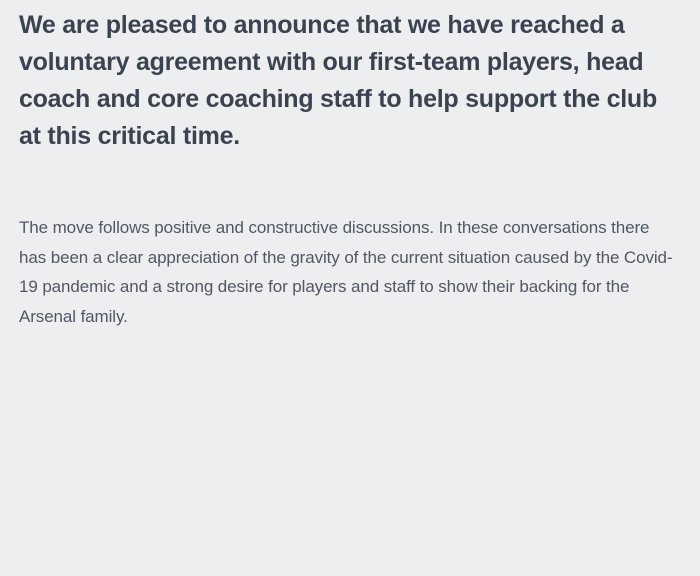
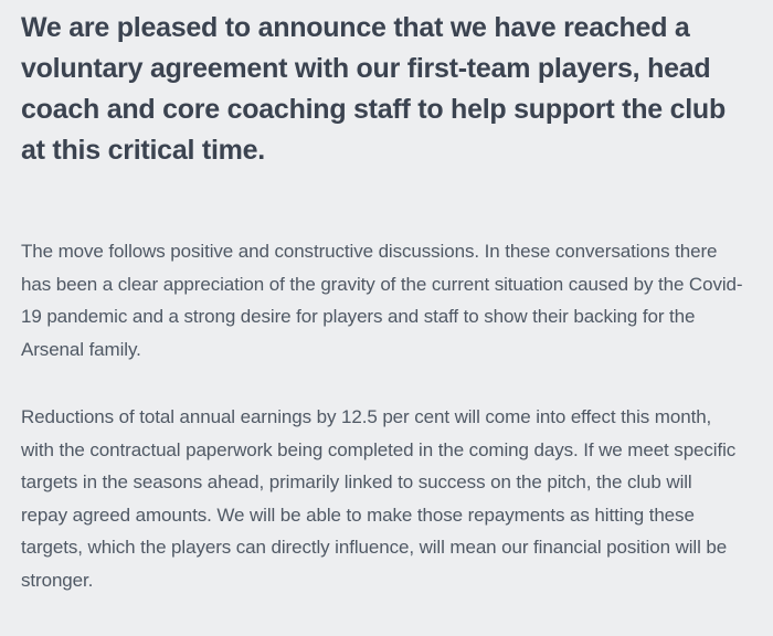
  We are pleased to announce that we have reached a
  voluntary agreement with our first-team players, head
  coach and core coaching staff to help support the club
  at this critical time.
  The move follows positive and constructive discussions. In these conversations there
  has been a clear appreciation of the gravity of the current situation caused by the Covid-
  19 pandemic and a strong desire for players and staff to show their backing for the
  Arsenal family.
+ Reductions of total annual earnings by 12.5 per cent will come into effect this month,
+ with the contractual paperwork being completed in the coming days. If we meet specific
+ targets in the seasons ahead, primarily linked to success on the pitch, the club will
+ repay agreed amounts. We will be able to make those repayments as hitting these
+ targets, which the players can directly influence, will mean our financial position will be
+ stronger.
